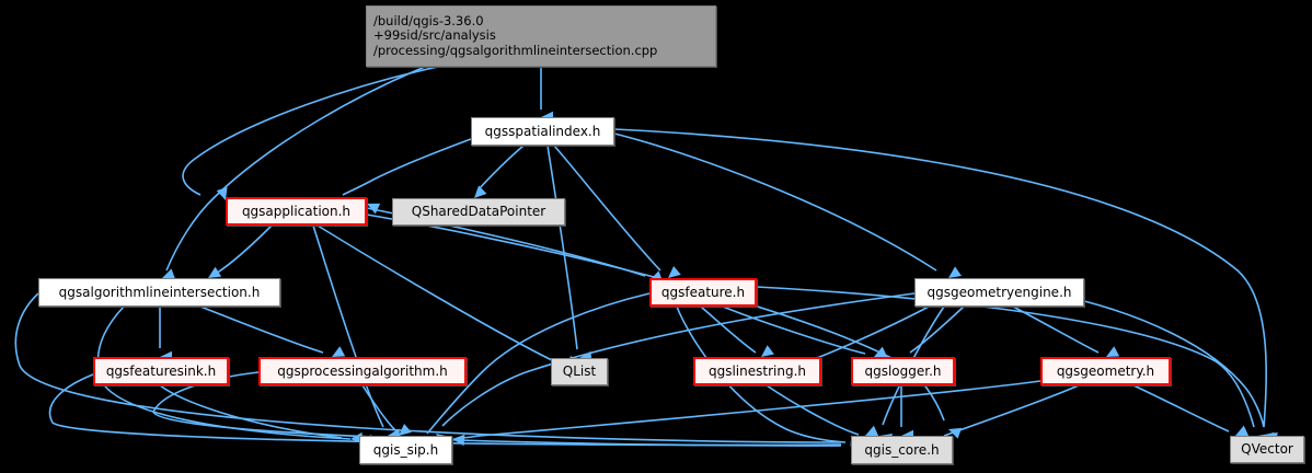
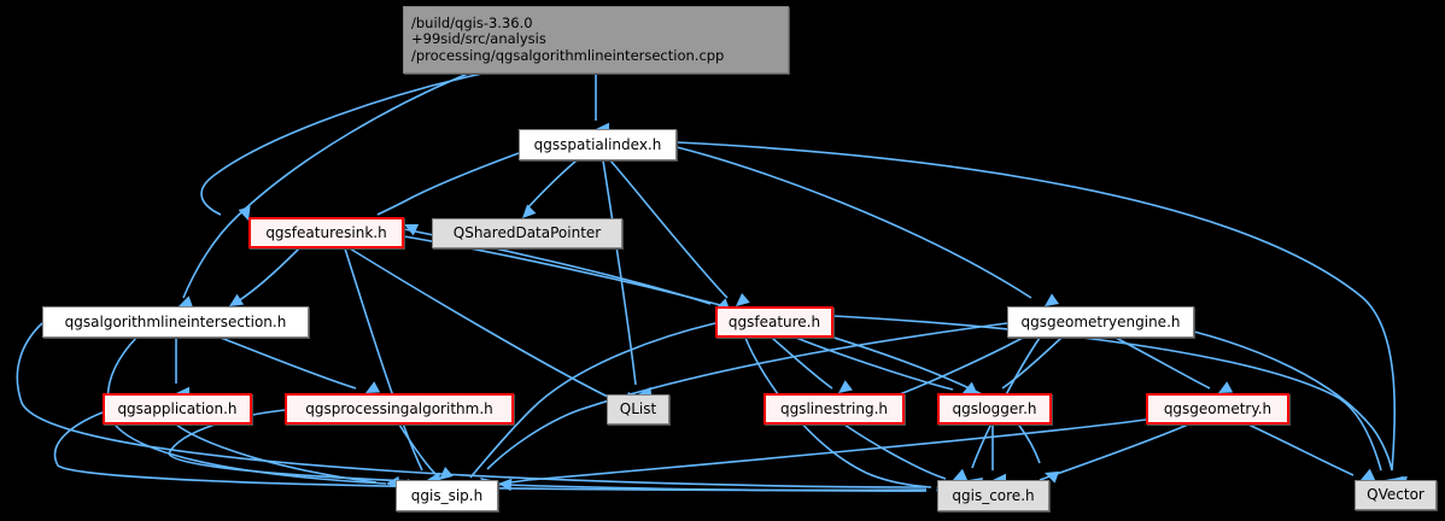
  /build/qgis-3.36.0
  +99sid/src/analysis
  /processing/qgsalgorithmlineintersection.cpp
  qgsspatialindex.h
- qgsapplication.h
+ qgsfeaturesink.h
  QSharedDataPointer
  qgsalgorithmlineintersection.h
  qgsfeature.h
  qgsgeometryengine.h
- qgsfeaturesink.h
+ qgsapplication.h
  qgsprocessingalgorithm.h
  QList
  qgslinestring.h
  qgslogger.h
  qgsgeometry.h
  qgis_sip.h
  qgis_core.h
  QVector
